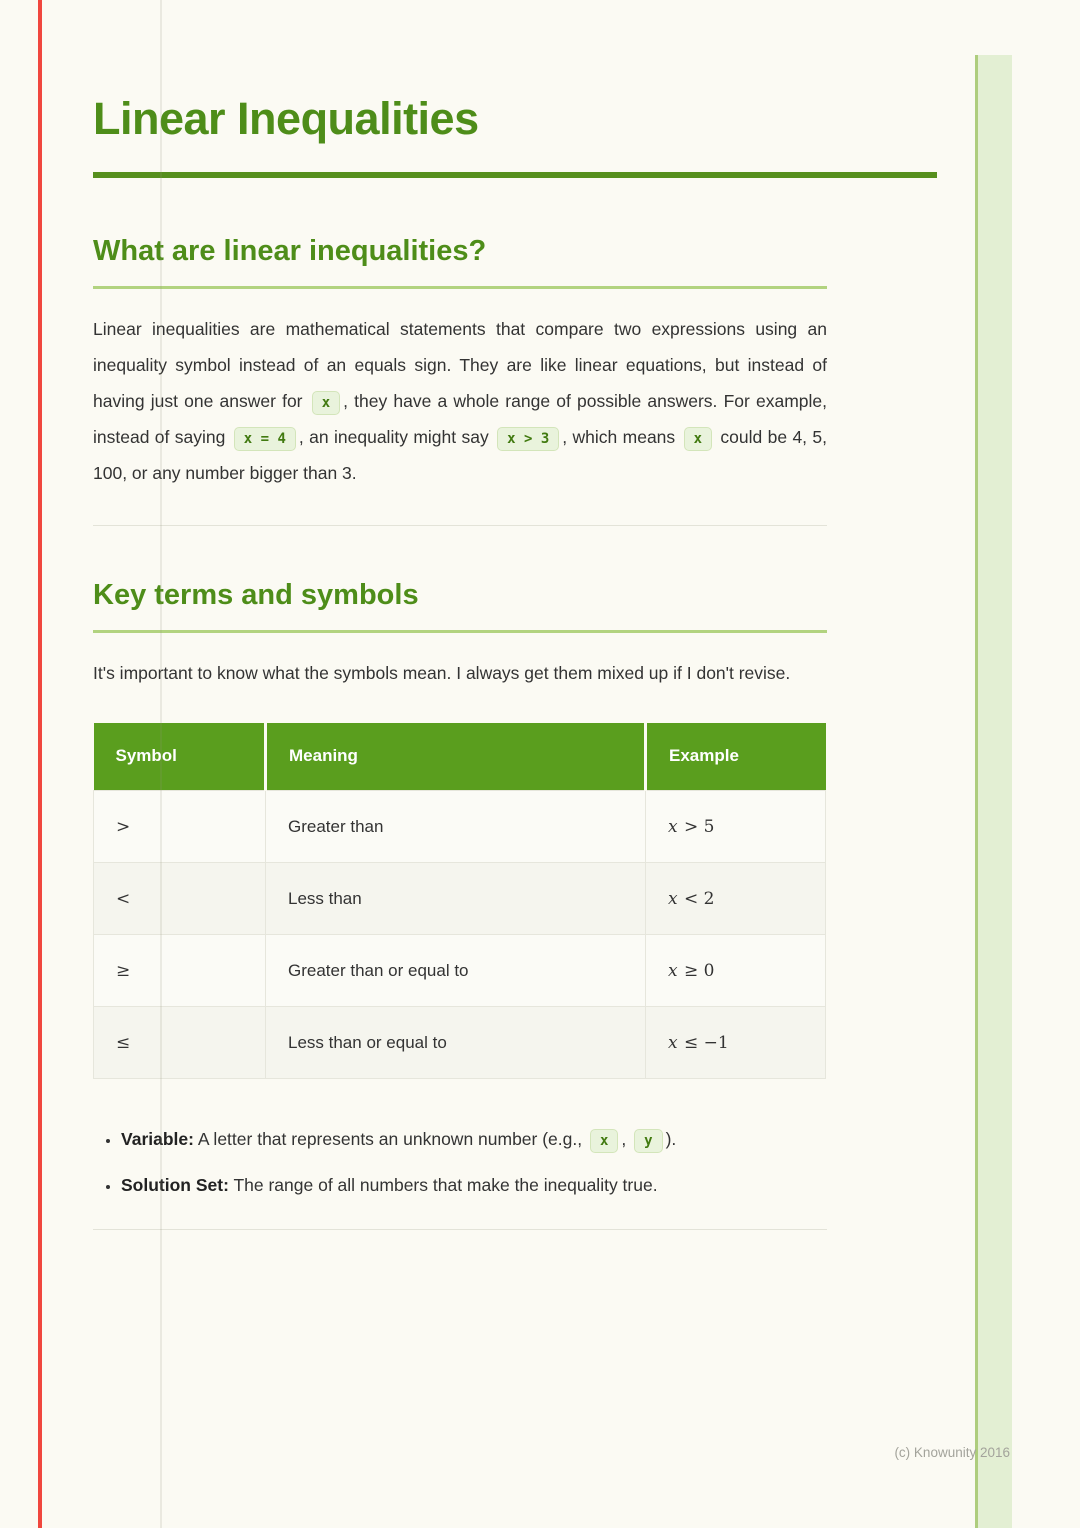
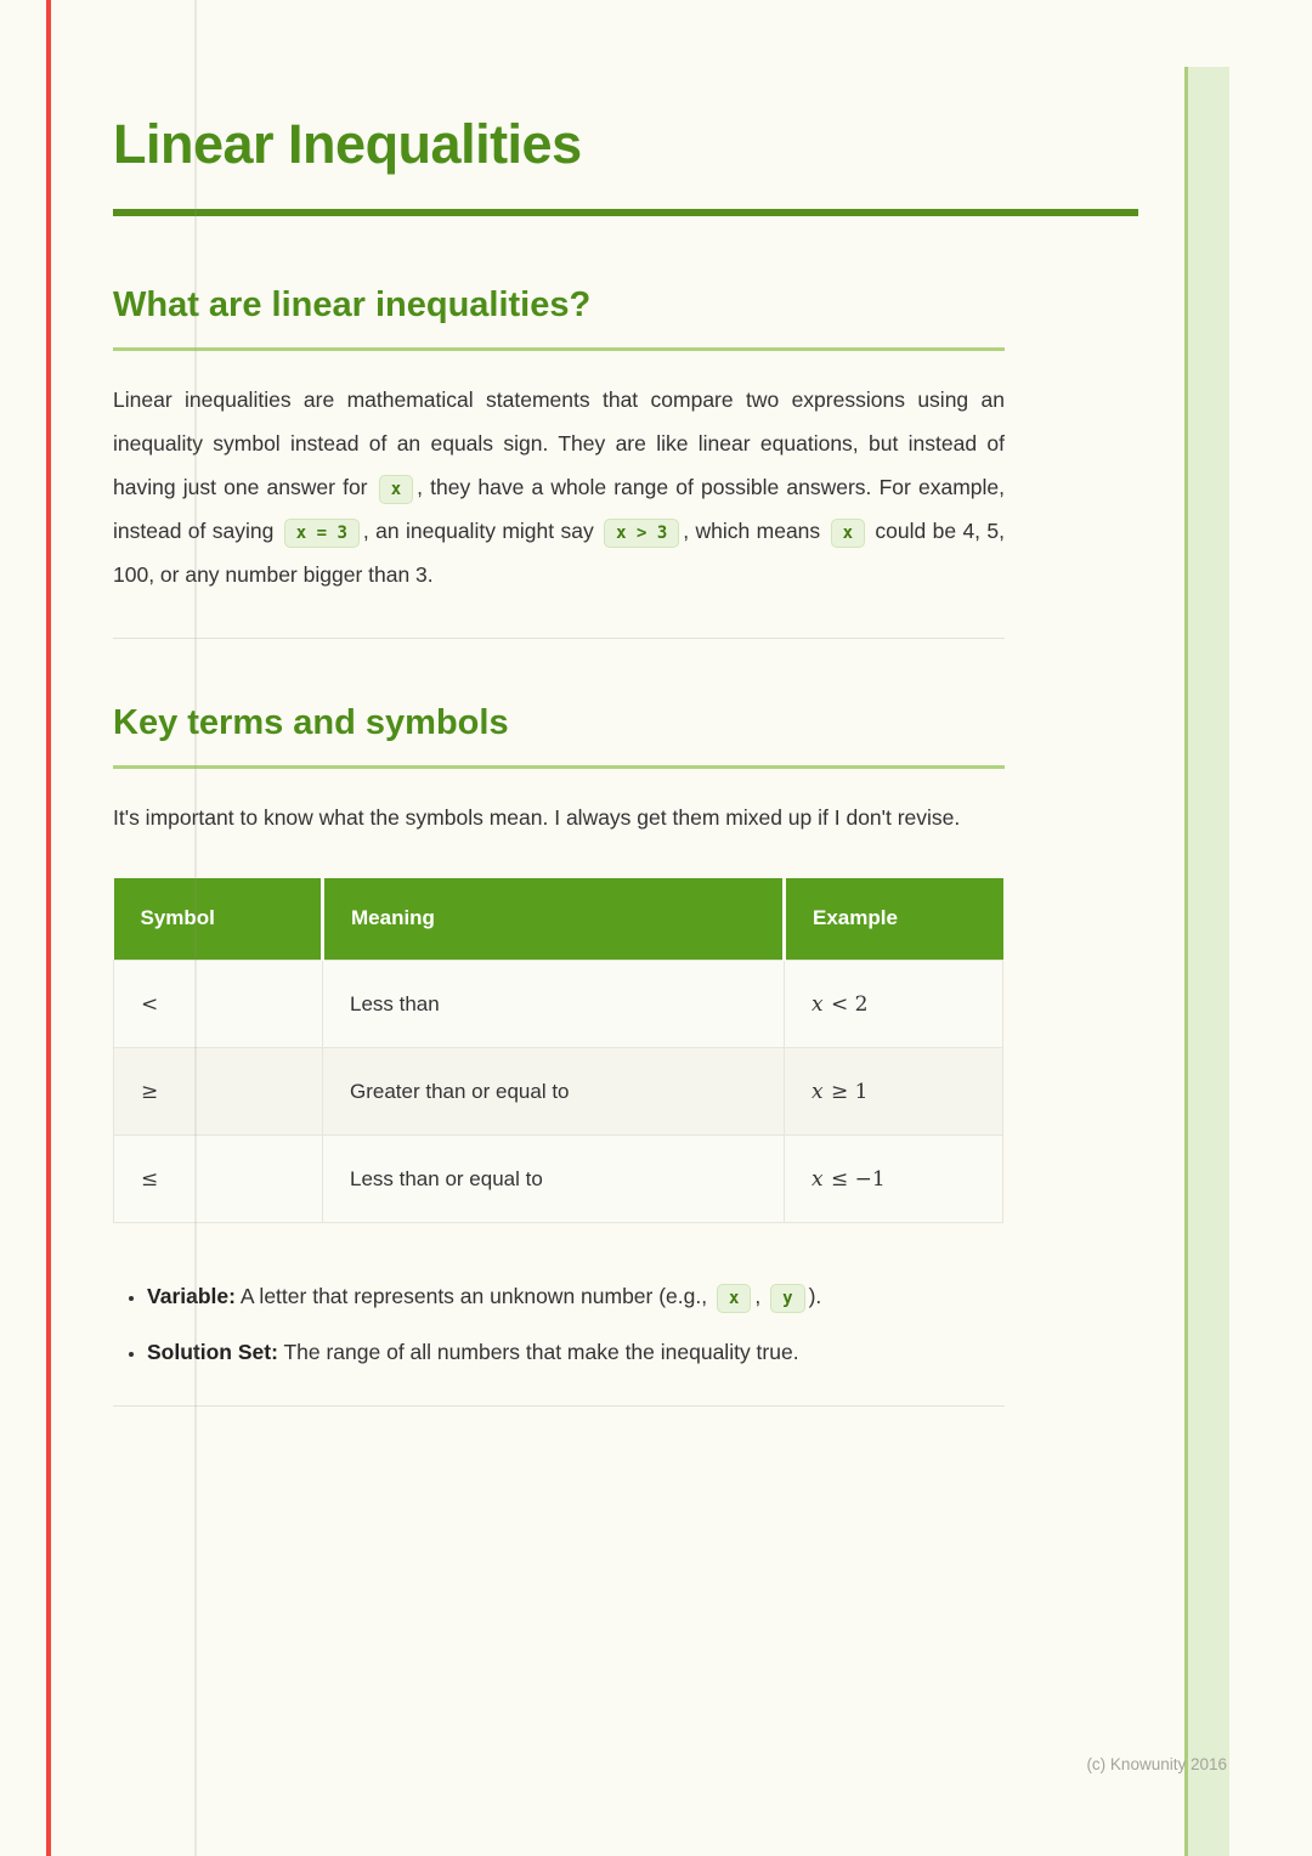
  Linear Inequalities
  What are linear inequalities?
- Linear inequalities are mathematical statements that compare two expressions using an inequality symbol instead of an equals sign. They are like linear equations, but instead of having just one answer for x , they have a whole range of possible answers. For example, instead of saying x = 4 , an inequality might say x > 3 , which means x could be 4, 5, 100, or any number bigger than 3.
+ Linear inequalities are mathematical statements that compare two expressions using an inequality symbol instead of an equals sign. They are like linear equations, but instead of having just one answer for x , they have a whole range of possible answers. For example, instead of saying x = 3 , an inequality might say x > 3 , which means x could be 4, 5, 100, or any number bigger than 3.
  Key terms and symbols
  It's important to know what the symbols mean. I always get them mixed up if I don't revise.
  Symbol	Meaning	Example
- >	Greater than	x > 5
  <	Less than	x < 2
- ≥	Greater than or equal to	x ≥ 0
+ ≥	Greater than or equal to	x ≥ 1
  ≤	Less than or equal to	x ≤ −1
  Variable: A letter that represents an unknown number (e.g., x , y ).
  Solution Set: The range of all numbers that make the inequality true.
  (c) Knowunity 2016
